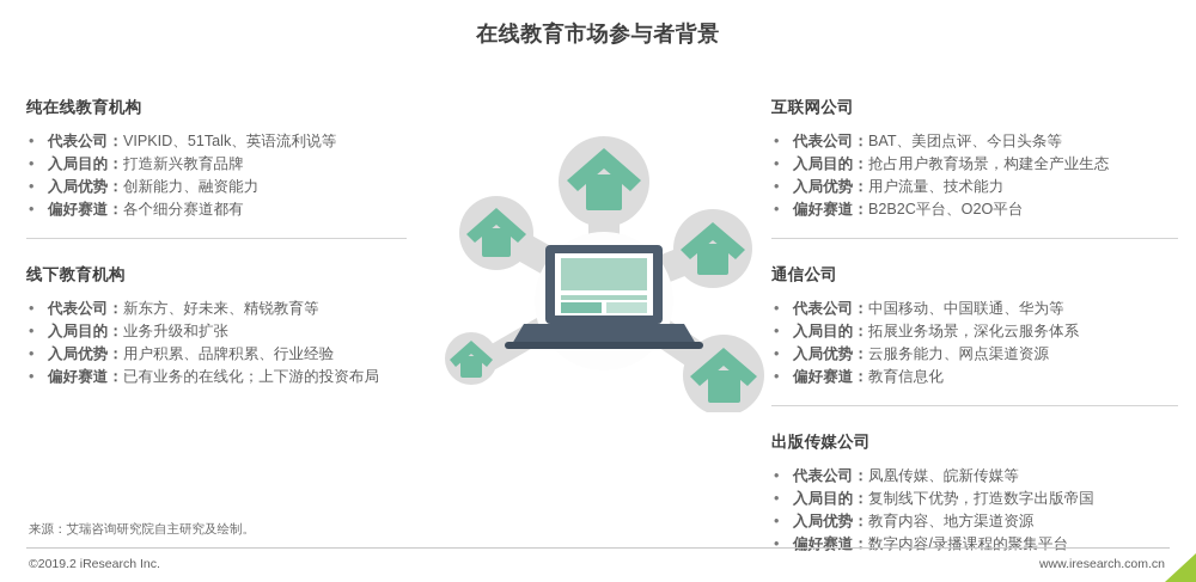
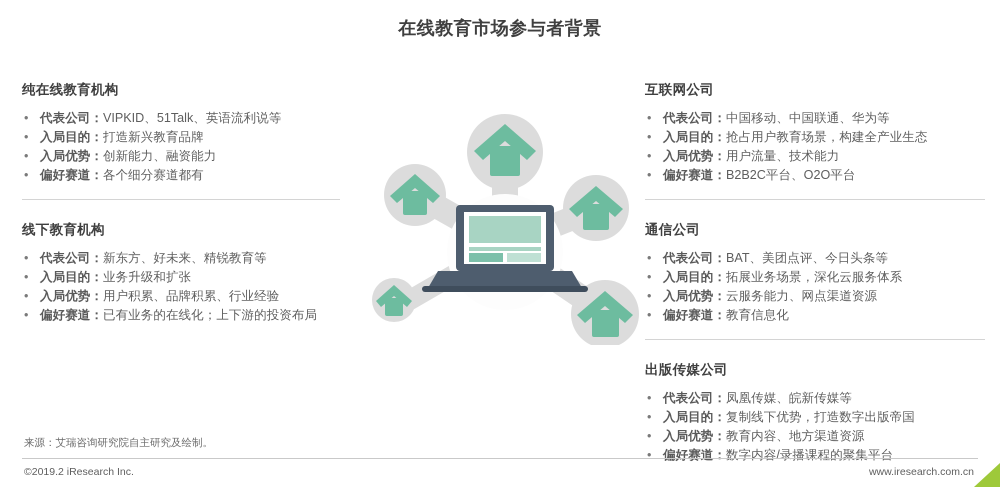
  在线教育市场参与者背景
  纯在线教育机构
  •
  代表公司：VIPKID、51Talk、英语流利说等
  •
  入局目的：打造新兴教育品牌
  •
  入局优势：创新能力、融资能力
  •
  偏好赛道：各个细分赛道都有
  线下教育机构
  •
  代表公司：新东方、好未来、精锐教育等
  •
  入局目的：业务升级和扩张
  •
  入局优势：用户积累、品牌积累、行业经验
  •
  偏好赛道：已有业务的在线化；上下游的投资布局
  互联网公司
  •
- 代表公司：BAT、美团点评、今日头条等
+ 代表公司：中国移动、中国联通、华为等
  •
  入局目的：抢占用户教育场景，构建全产业生态
  •
  入局优势：用户流量、技术能力
  •
  偏好赛道：B2B2C平台、O2O平台
  通信公司
  •
- 代表公司：中国移动、中国联通、华为等
+ 代表公司：BAT、美团点评、今日头条等
  •
  入局目的：拓展业务场景，深化云服务体系
  •
  入局优势：云服务能力、网点渠道资源
  •
  偏好赛道：教育信息化
  出版传媒公司
  •
  代表公司：凤凰传媒、皖新传媒等
  •
  入局目的：复制线下优势，打造数字出版帝国
  •
  入局优势：教育内容、地方渠道资源
  •
  偏好赛道：数字内容/录播课程的聚集平台
  来源：艾瑞咨询研究院自主研究及绘制。
  ©2019.2 iResearch Inc.
  www.iresearch.com.cn
